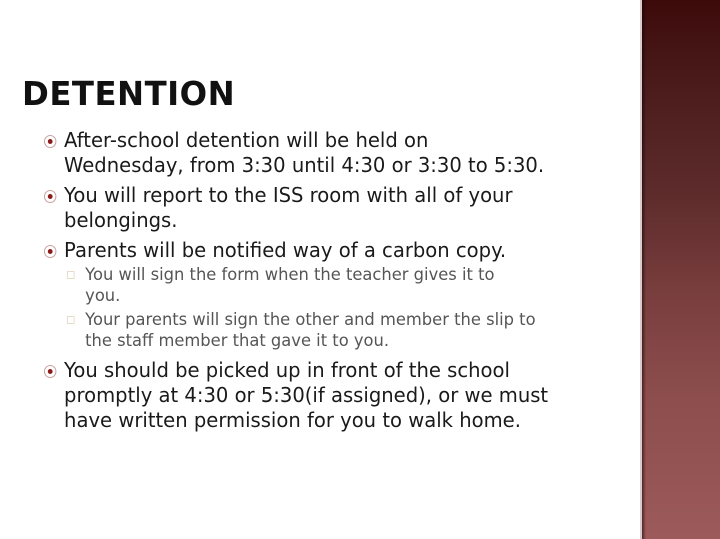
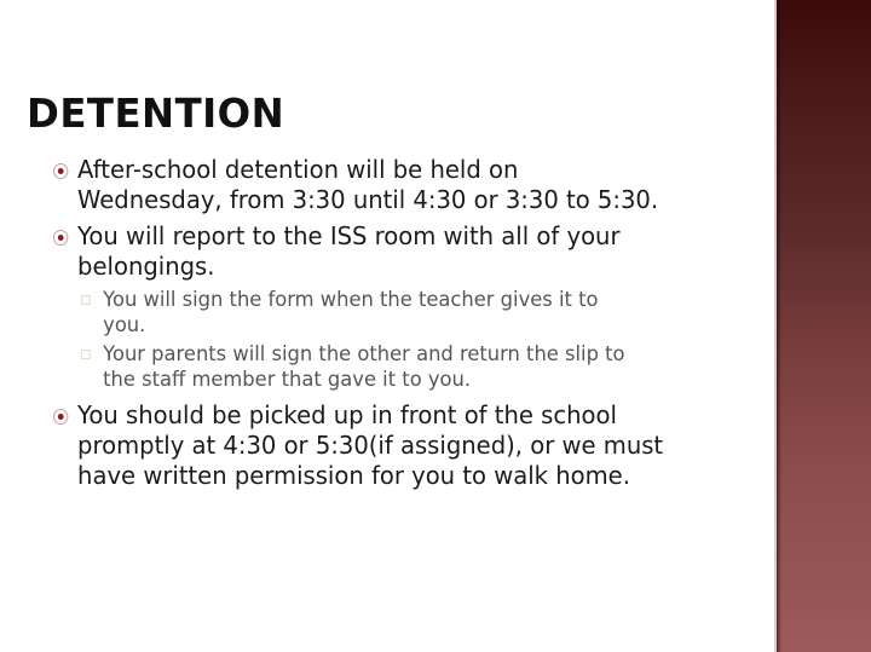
  DETENTION
  After-school detention will be held on
  Wednesday, from 3:30 until 4:30 or 3:30 to 5:30.
  You will report to the ISS room with all of your
  belongings.
- Parents will be notified way of a carbon copy.
  You will sign the form when the teacher gives it to
  you.
- Your parents will sign the other and member the slip to
+ Your parents will sign the other and return the slip to
  the staff member that gave it to you.
  You should be picked up in front of the school
  promptly at 4:30 or 5:30(if assigned), or we must
  have written permission for you to walk home.
